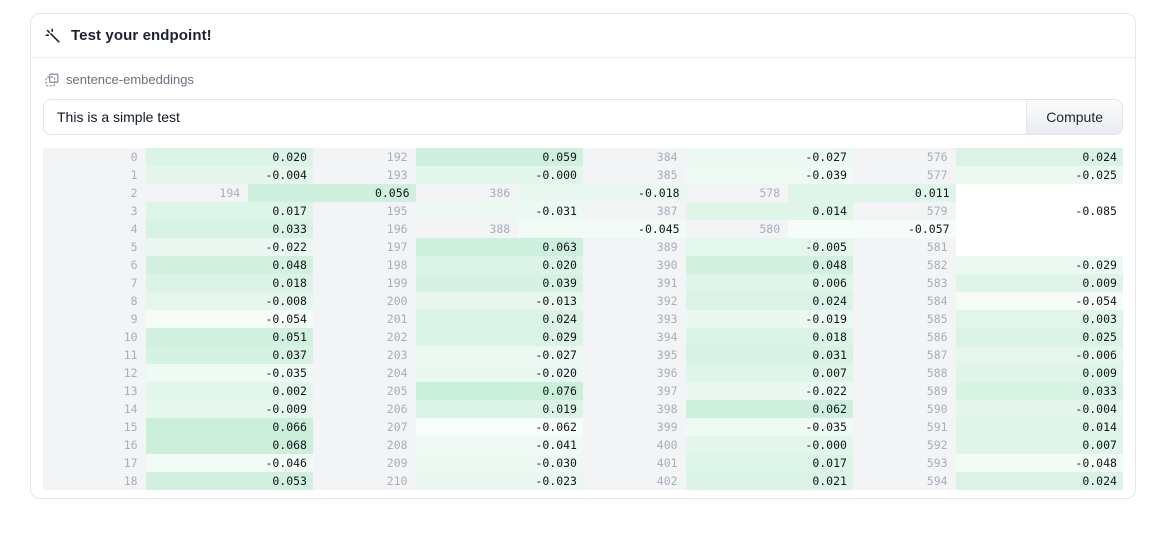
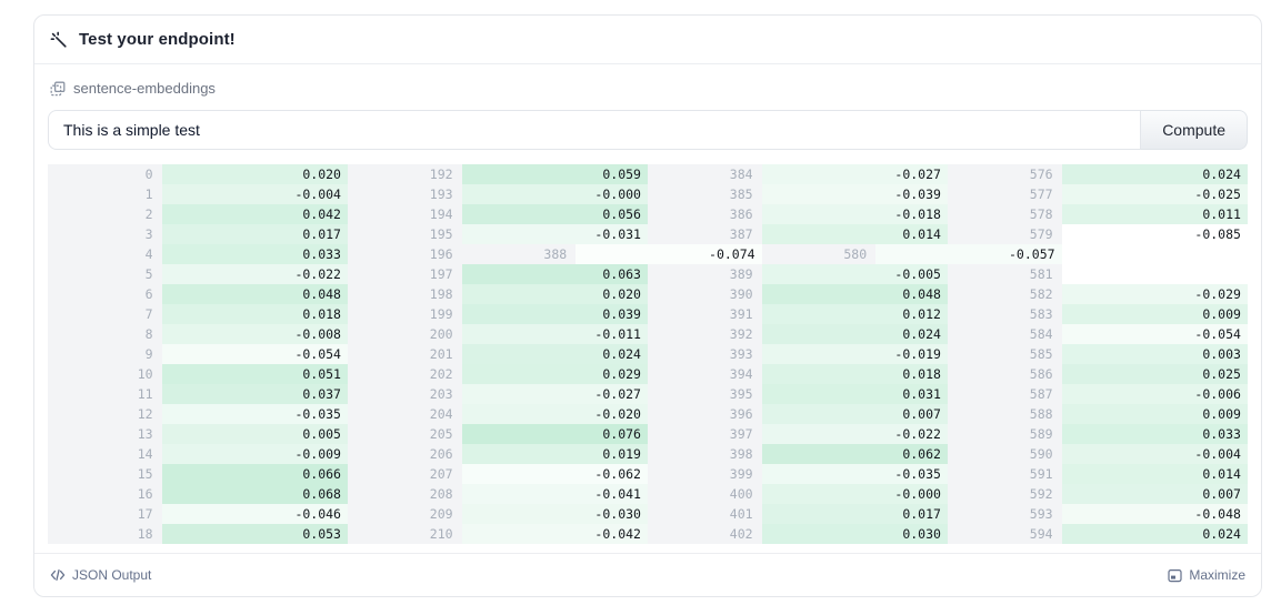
  Test your endpoint!
  sentence-embeddings
  This is a simple test
  Compute
  0
  0.020
  192
  0.059
  384
  -0.027
  576
  0.024
  1
  -0.004
  193
  -0.000
  385
  -0.039
  577
  -0.025
  2
+ 0.042
  194
  0.056
  386
  -0.018
  578
  0.011
  3
  0.017
  195
  -0.031
  387
  0.014
  579
  -0.085
  4
  0.033
  196
  388
- -0.045
+ -0.074
  580
  -0.057
  5
  -0.022
  197
  0.063
  389
  -0.005
  581
  6
  0.048
  198
  0.020
  390
  0.048
  582
  -0.029
  7
  0.018
  199
  0.039
  391
- 0.006
+ 0.012
  583
  0.009
  8
  -0.008
  200
- -0.013
+ -0.011
  392
  0.024
  584
  -0.054
  9
  -0.054
  201
  0.024
  393
  -0.019
  585
  0.003
  10
  0.051
  202
  0.029
  394
  0.018
  586
  0.025
  11
  0.037
  203
  -0.027
  395
  0.031
  587
  -0.006
  12
  -0.035
  204
  -0.020
  396
  0.007
  588
  0.009
  13
- 0.002
+ 0.005
  205
  0.076
  397
  -0.022
  589
  0.033
  14
  -0.009
  206
  0.019
  398
  0.062
  590
  -0.004
  15
  0.066
  207
  -0.062
  399
  -0.035
  591
  0.014
  16
  0.068
  208
  -0.041
  400
  -0.000
  592
  0.007
  17
  -0.046
  209
  -0.030
  401
  0.017
  593
  -0.048
  18
  0.053
  210
- -0.023
+ -0.042
  402
- 0.021
+ 0.030
  594
  0.024
+ JSON Output
+ Maximize
